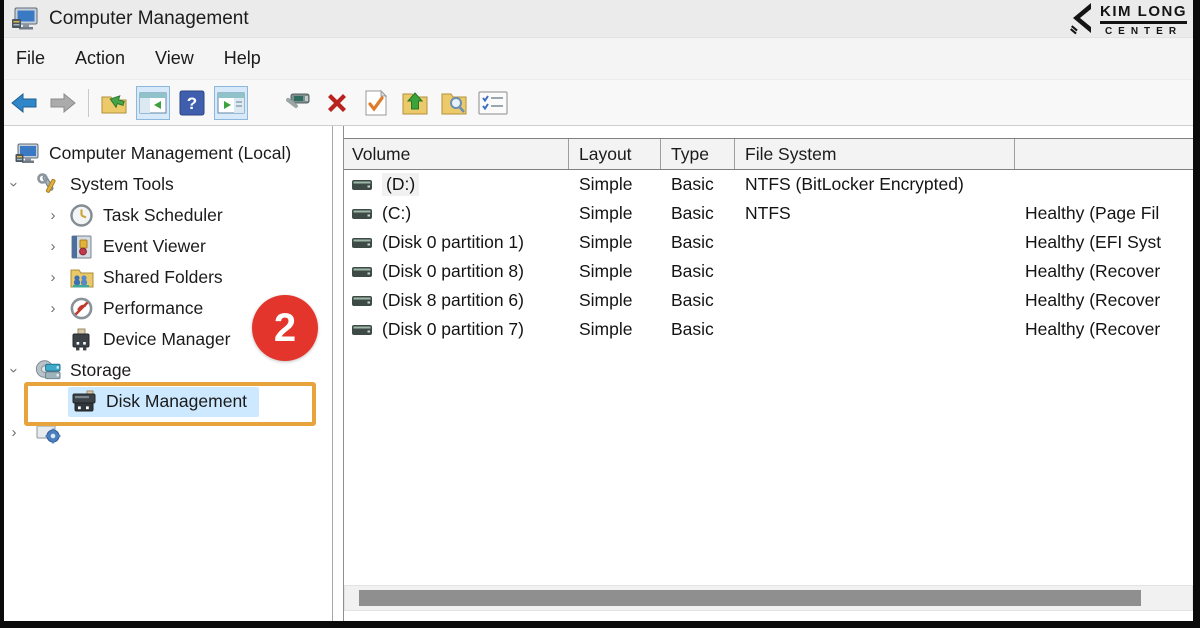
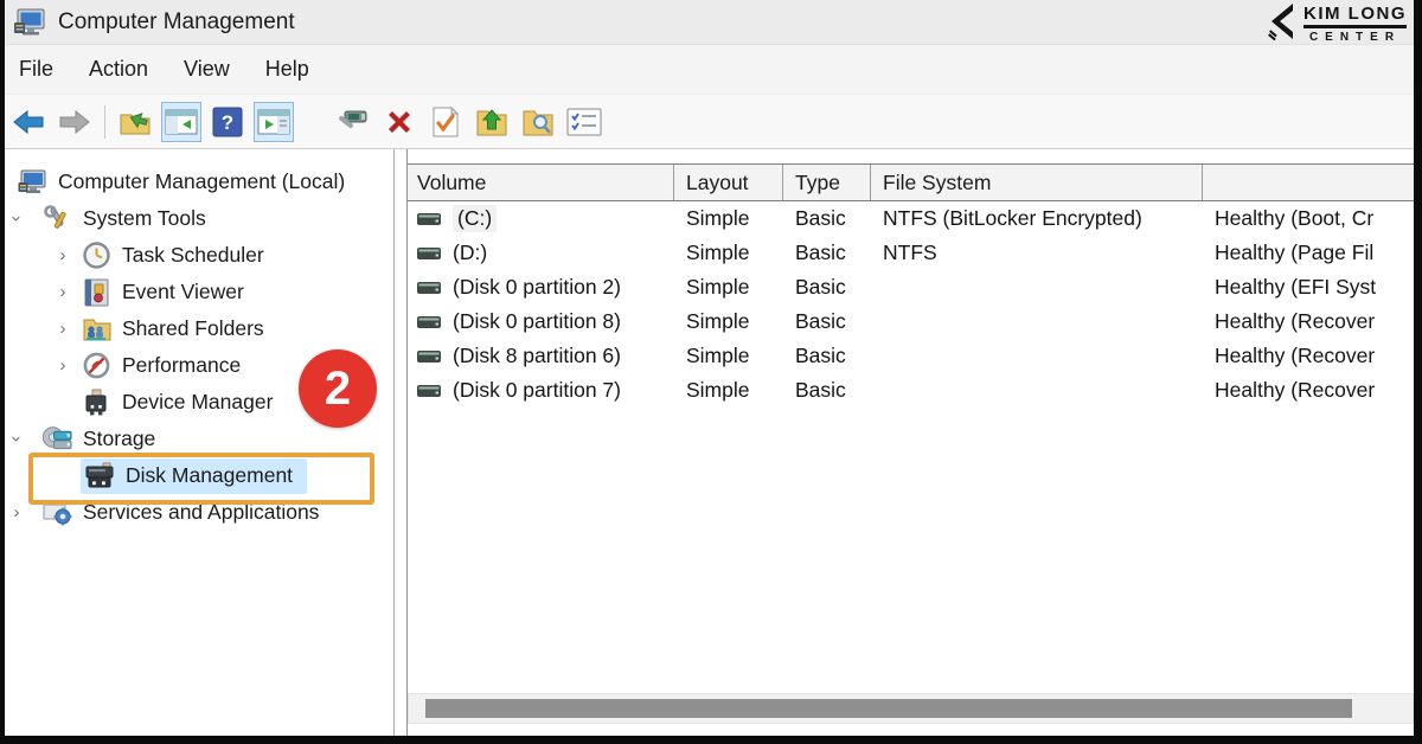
  Computer Management
  KIM LONG
  CENTER
  File
  Action
  View
  Help
  ?
  Computer Management (Local)
  System Tools
  ›
  Task Scheduler
  ›
  Event Viewer
  ›
  Shared Folders
  ›
  Performance
  Device Manager
  Storage
  Disk Management
  ›
+ Services and Applications
  Volume
  Layout
  Type
  File System
- (D:)
+ (C:)
  Simple
  Basic
  NTFS (BitLocker Encrypted)
+ Healthy (Boot, Cr
- (C:)
+ (D:)
  Simple
  Basic
  NTFS
  Healthy (Page Fil
- (Disk 0 partition 1)
+ (Disk 0 partition 2)
  Simple
  Basic
  Healthy (EFI Syst
  (Disk 0 partition 8)
  Simple
  Basic
  Healthy (Recover
  (Disk 8 partition 6)
  Simple
  Basic
  Healthy (Recover
  (Disk 0 partition 7)
  Simple
  Basic
  Healthy (Recover
  2
